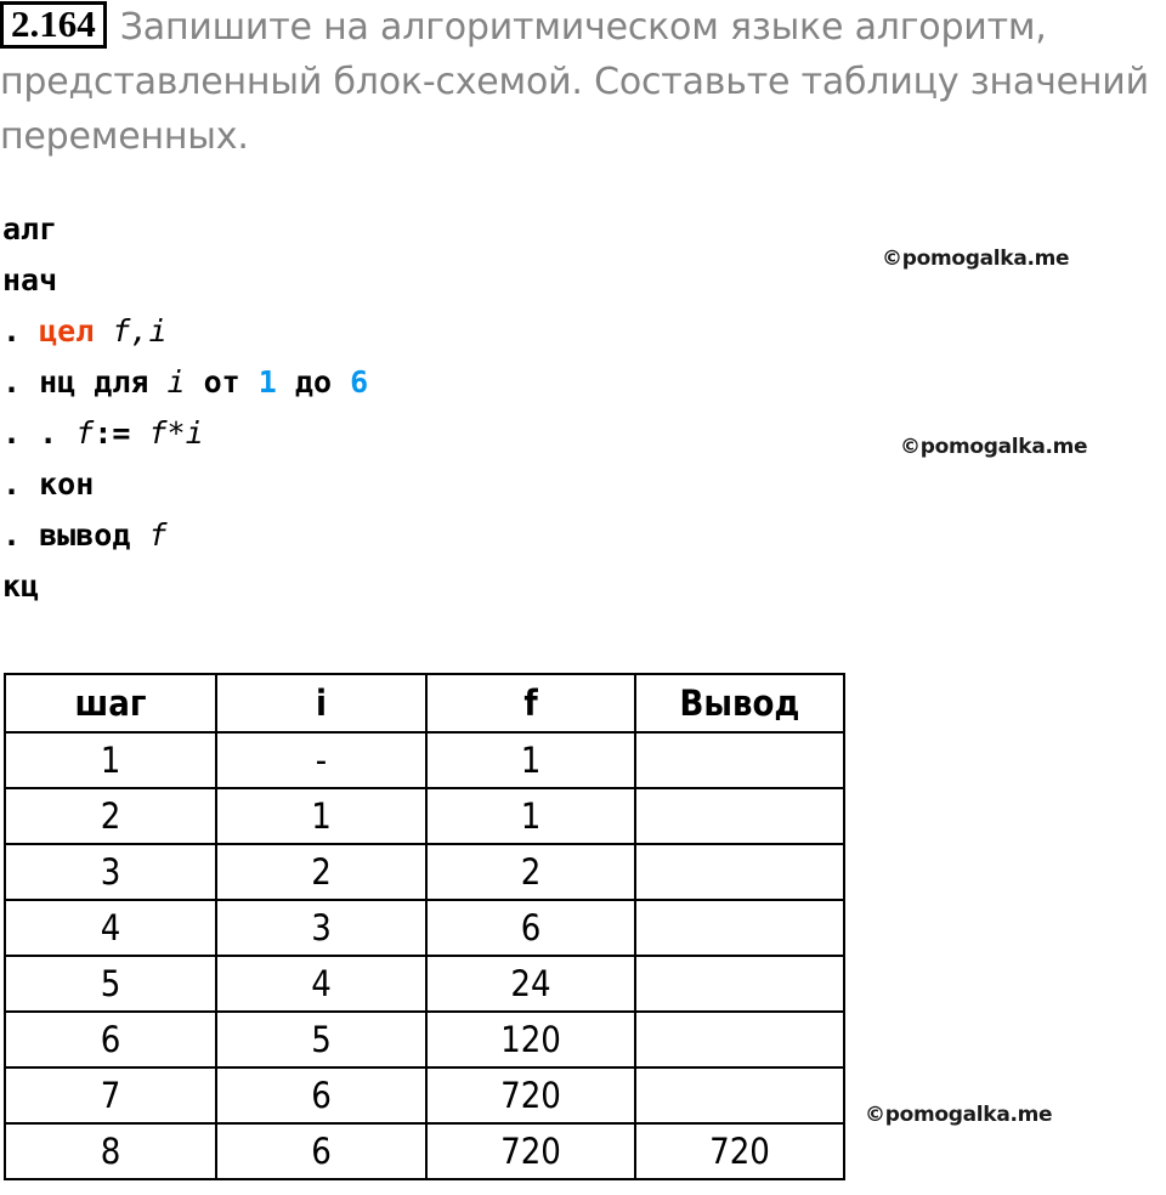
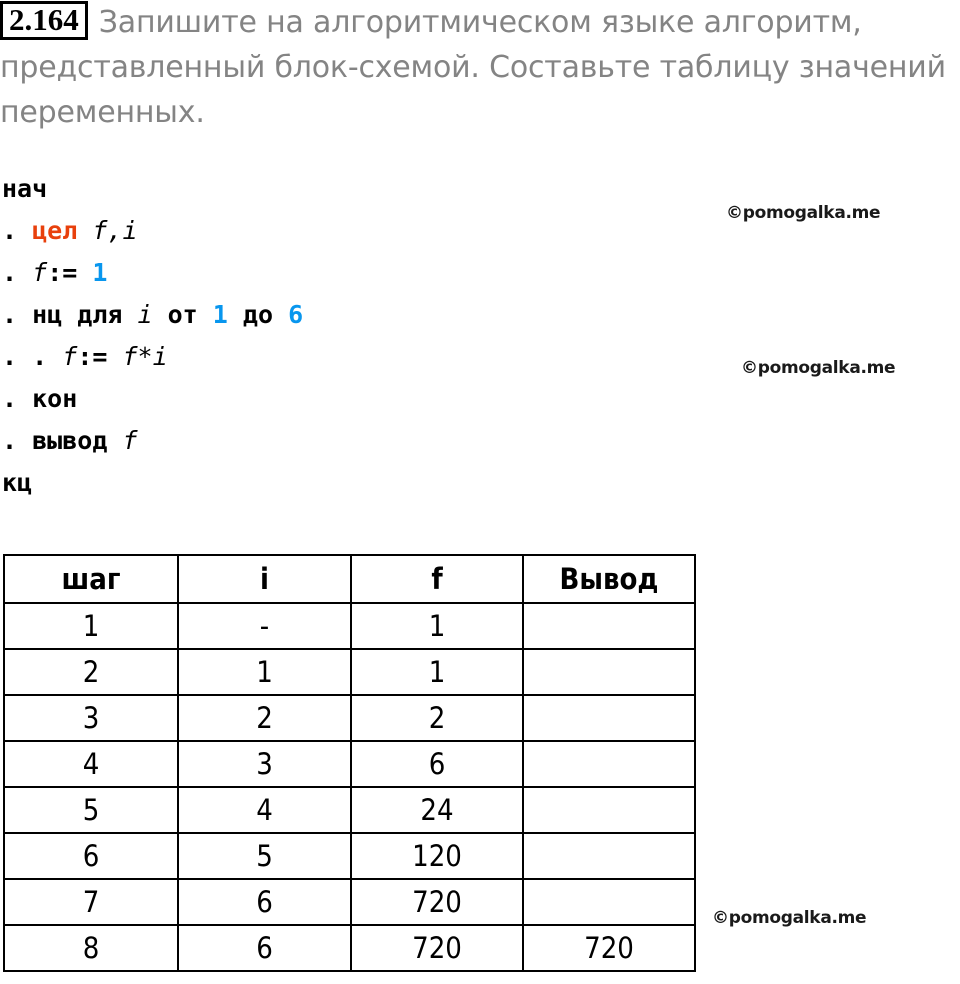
  2.164 Запишите на алгоритмическом языке алгоритм,
  представленный блок-схемой. Составьте таблицу значений
  переменных.
- алг
  нач
  . цел f,i
+ . f:= 1
  . нц для i от 1 до 6
  . . f:= f*i
  . кон
  . вывод f
  кц
  ©pomogalka.me
  ©pomogalka.me
  ©pomogalka.me
  шаг	i	f	Вывод
  1	-	1
  2	1	1
  3	2	2
  4	3	6
  5	4	24
  6	5	120
  7	6	720
  8	6	720	720
